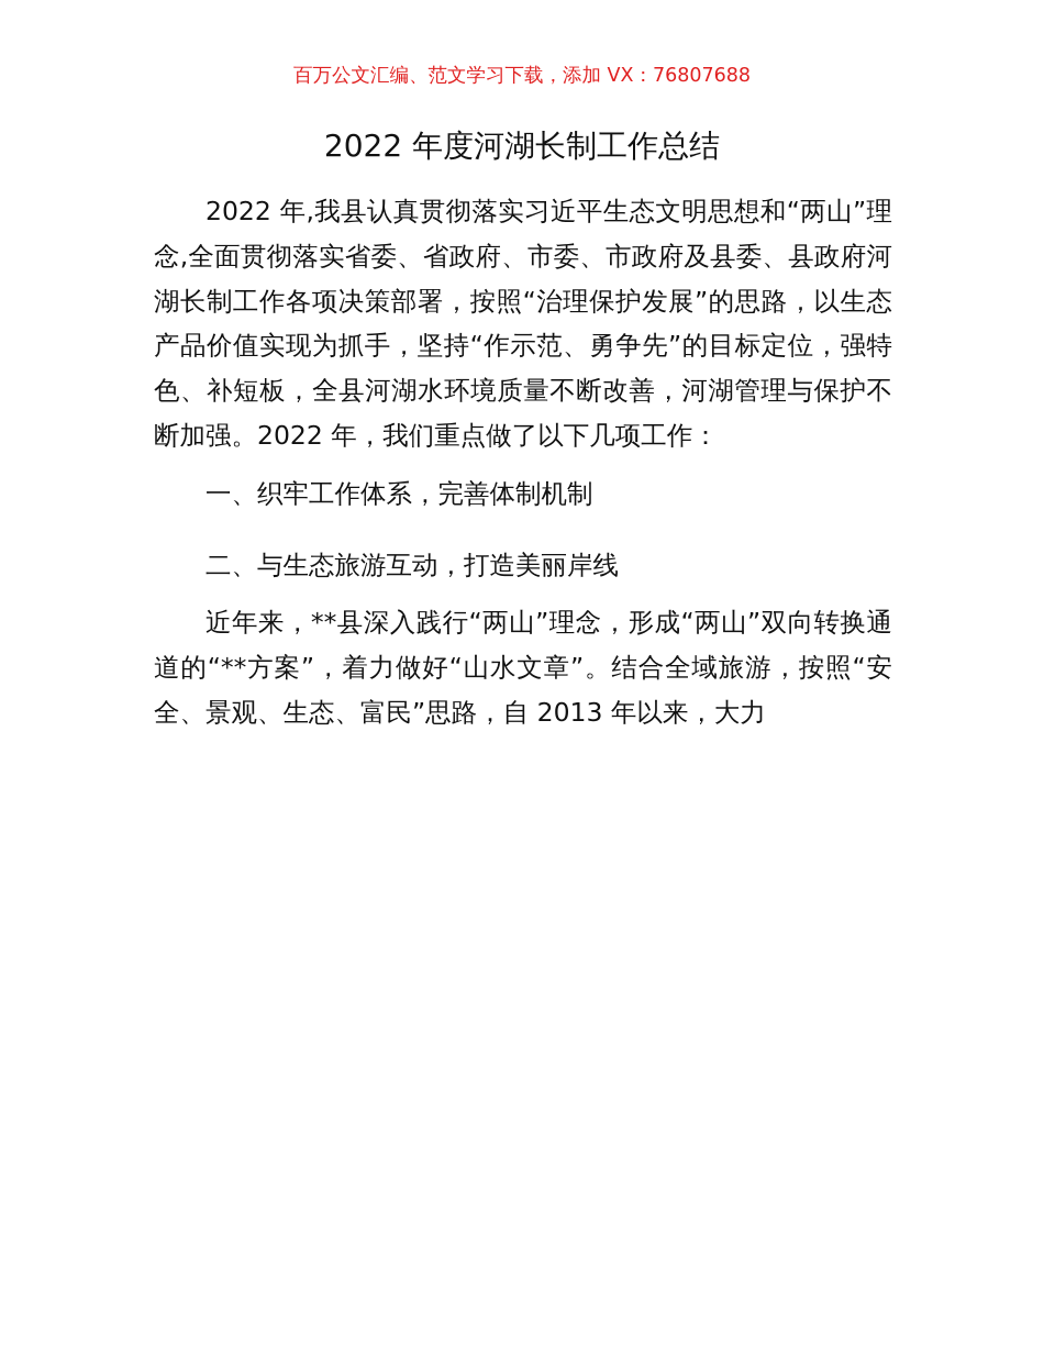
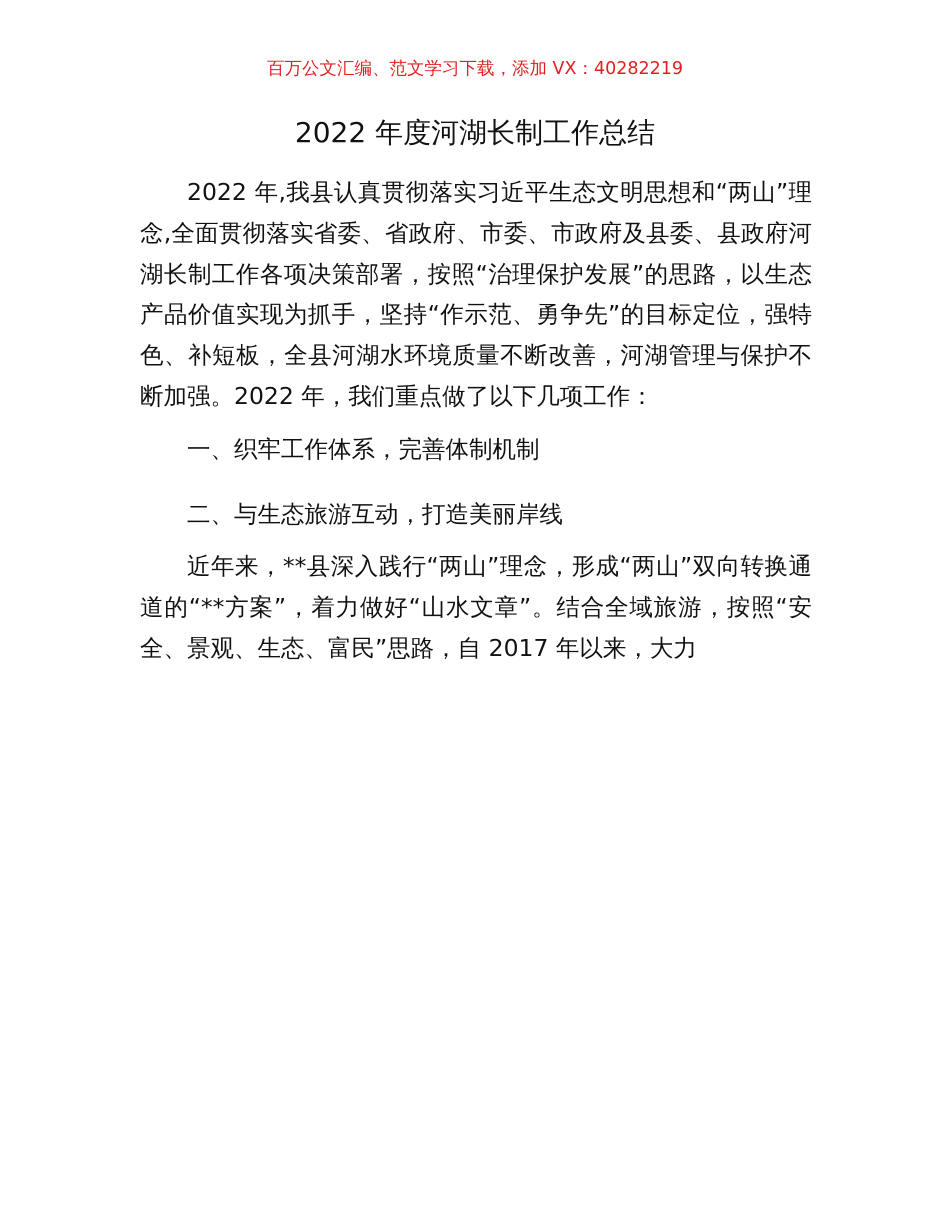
- 百万公文汇编、范文学习下载，添加 VX：76807688
+ 百万公文汇编、范文学习下载，添加 VX：40282219
  2022 年度河湖长制工作总结
  2022 年,我县认真贯彻落实习近平生态文明思想和“两山”理念,全面贯彻落实省委、省政府、市委、市政府及县委、县政府河湖长制工作各项决策部署，按照“治理保护发展”的思路，以生态产品价值实现为抓手，坚持“作示范、勇争先”的目标定位，强特色、补短板，全县河湖水环境质量不断改善，河湖管理与保护不断加强。2022 年，我们重点做了以下几项工作：
  一、织牢工作体系，完善体制机制
  二、与生态旅游互动，打造美丽岸线
- 近年来，**县深入践行“两山”理念，形成“两山”双向转换通道的“**方案”，着力做好“山水文章”。结合全域旅游，按照“安全、景观、生态、富民”思路，自 2013 年以来，大力
+ 近年来，**县深入践行“两山”理念，形成“两山”双向转换通道的“**方案”，着力做好“山水文章”。结合全域旅游，按照“安全、景观、生态、富民”思路，自 2017 年以来，大力
